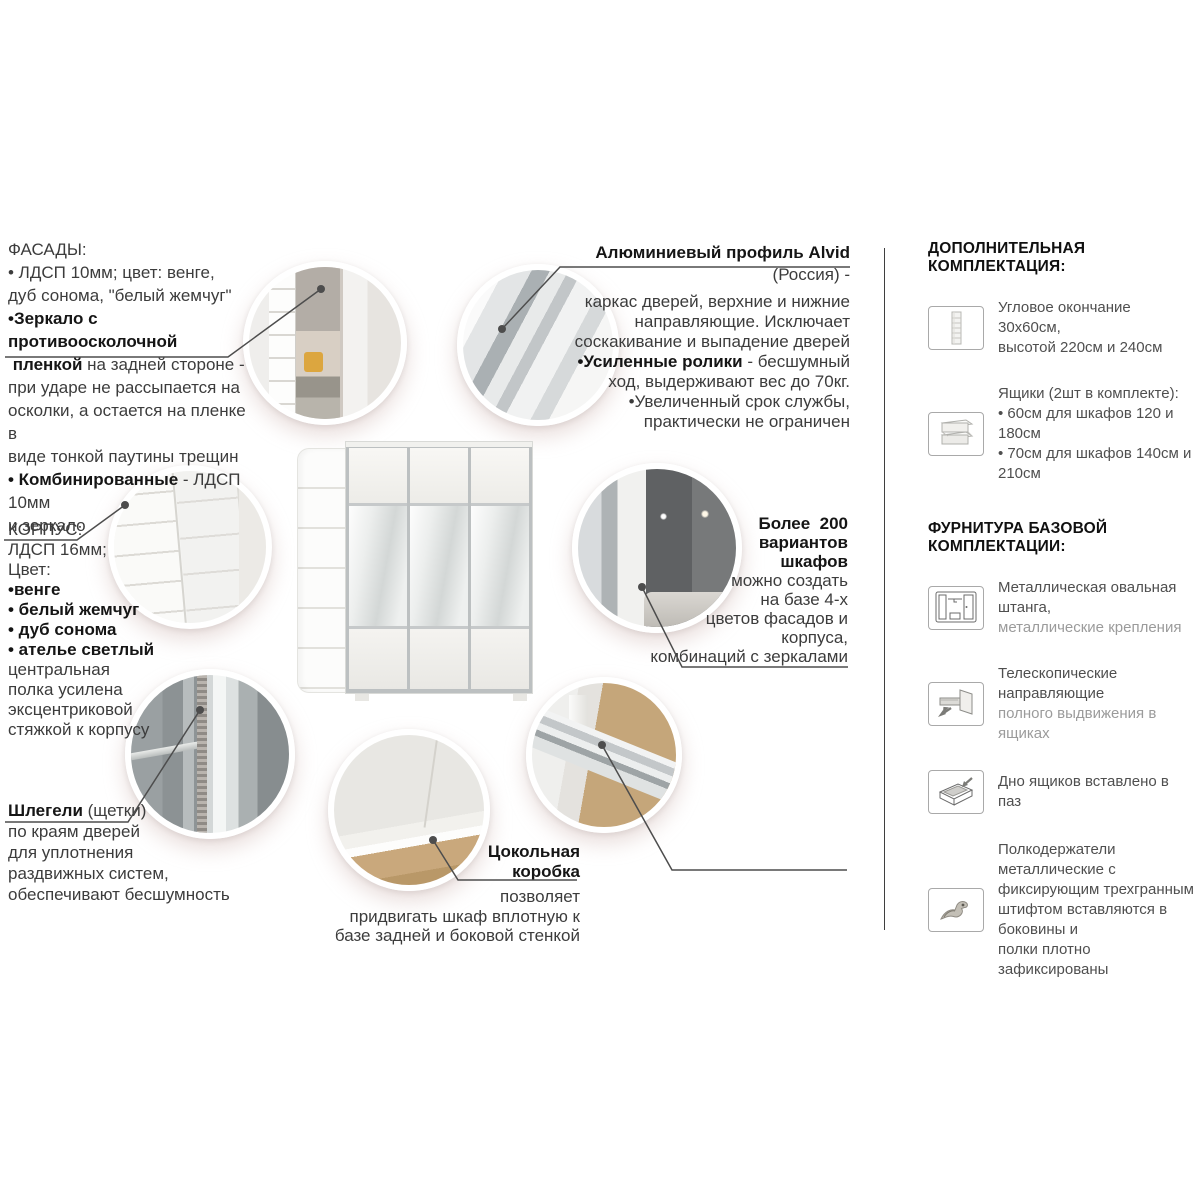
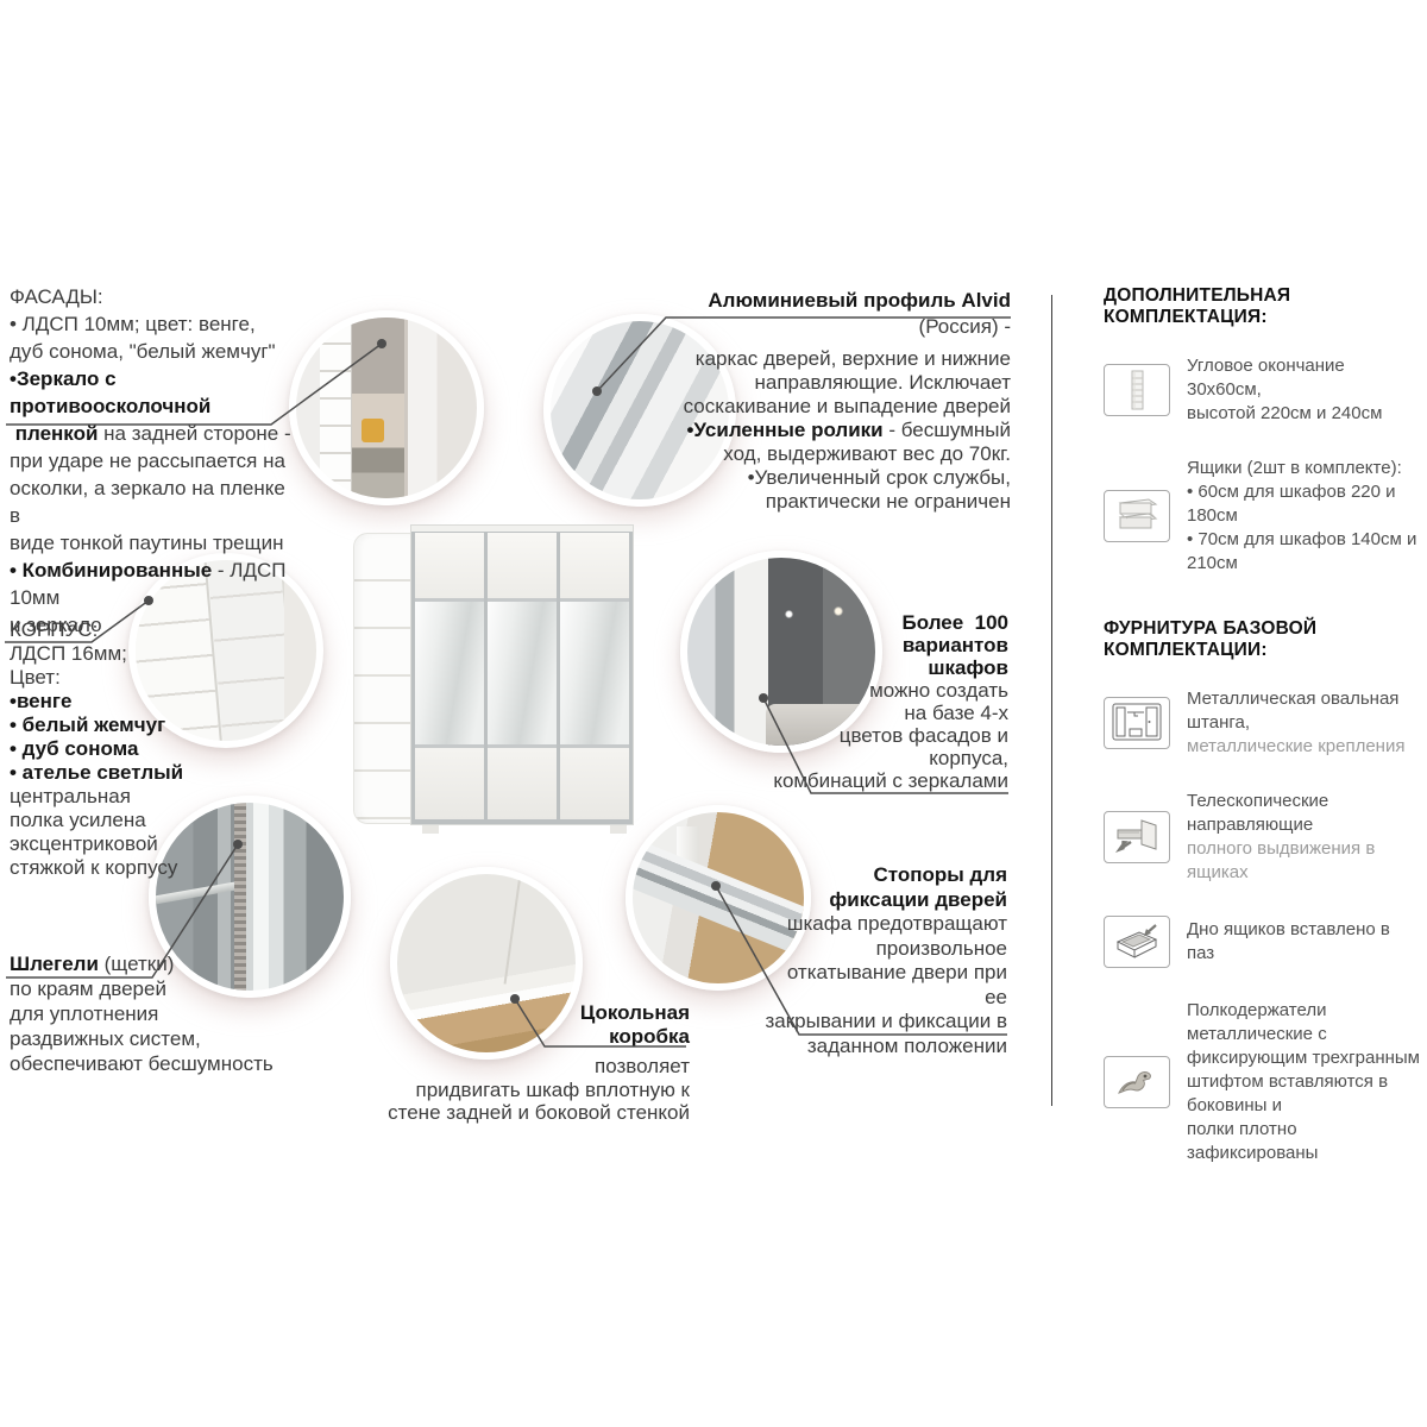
  ФАСАДЫ:
  • ЛДСП 10мм; цвет: венге,
  дуб сонома, "белый жемчуг"
  •Зеркало с противоосколочной
  пленкой на задней стороне -
  при ударе не рассыпается на
- осколки, а остается на пленке в
+ осколки, а зеркало на пленке в
  виде тонкой паутины трещин
  • Комбинированные - ЛДСП 10мм
  и зеркало
  КОРПУС:
  ЛДСП 16мм;
  Цвет:
  •венге
  • белый жемчуг
  • дуб сонома
  • ателье светлый
  центральная
  полка усилена
  эксцентриковой
  стяжкой к корпусу
  Шлегели (щетк)
  по краям дверей
  для уплотнения
  раздвижных систем,
  обеспечивают бесшумность
  Алюминиевый профиль Alvid (Россия) -
  каркас дверей, верхние и нижние
  направляющие. Исключает
  соскакивание и выпадение дверей
  •Усиленные ролики - бесшумный
  ход, выдерживают вес до 70кг.
  •Увеличенный срок службы,
  практически не ограничен
- Более 200
+ Более 100
  вариантов
  шкафов
  можно создать
  на базе 4-х
  цветов фасадов и
  корпуса,
  комбинаций с зеркалами
+ Стопоры для
+ фиксации дверей
+ шкафа предотвращают
+ произвольное
+ откатывание двери при ее
+ закрывании и фиксации в
+ заданном положении
  Цокольная
  коробка
  позволяет
  придвигать шкаф вплотную к
- базе задней и боковой стенкой
+ стене задней и боковой стенкой
  ДОПОЛНИТЕЛЬНАЯ КОМПЛЕКТАЦИЯ:
  Угловое окончание 30х60см,
  высотой 220см и 240см
  Ящики (2шт в комплекте):
- • 60см для шкафов 120 и 180см
+ • 60см для шкафов 220 и 180см
  • 70см для шкафов 140см и 210см
  ФУРНИТУРА БАЗОВОЙ КОМПЛЕКТАЦИИ:
  Металлическая овальная штанга,
  металлические крепления
  Телескопические направляющие
  полного выдвижения в ящиках
  Дно ящиков вставлено в паз
  Полкодержатели металлические с
  фиксирующим трехгранным
  штифтом вставляются в боковины и
  полки плотно зафиксированы
